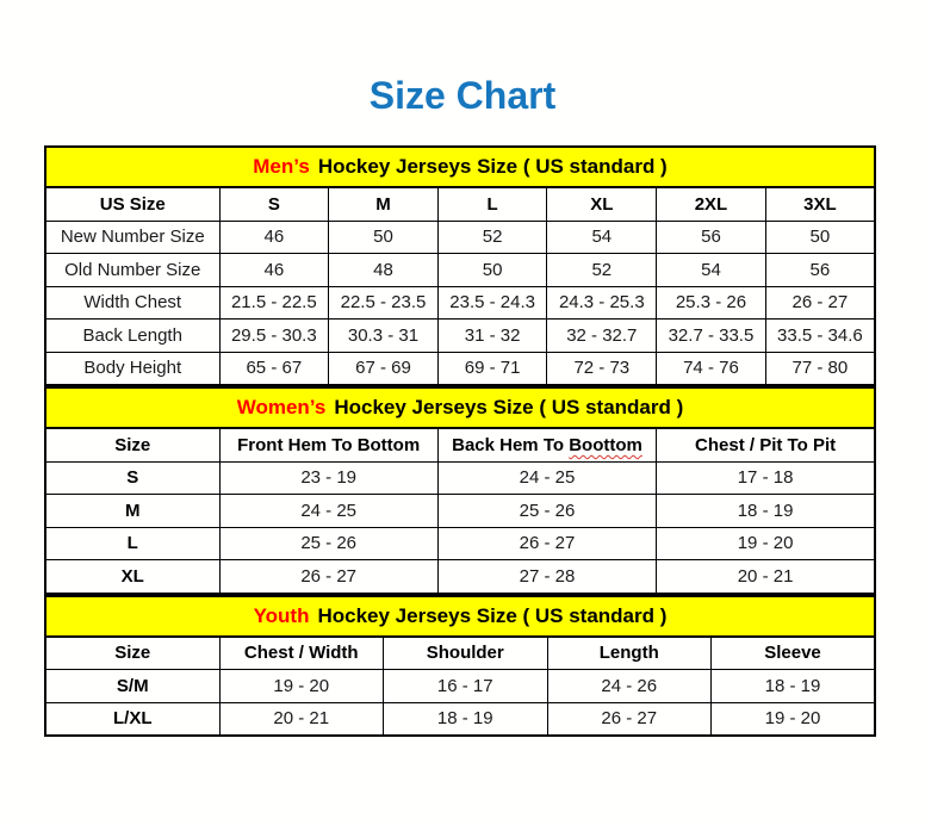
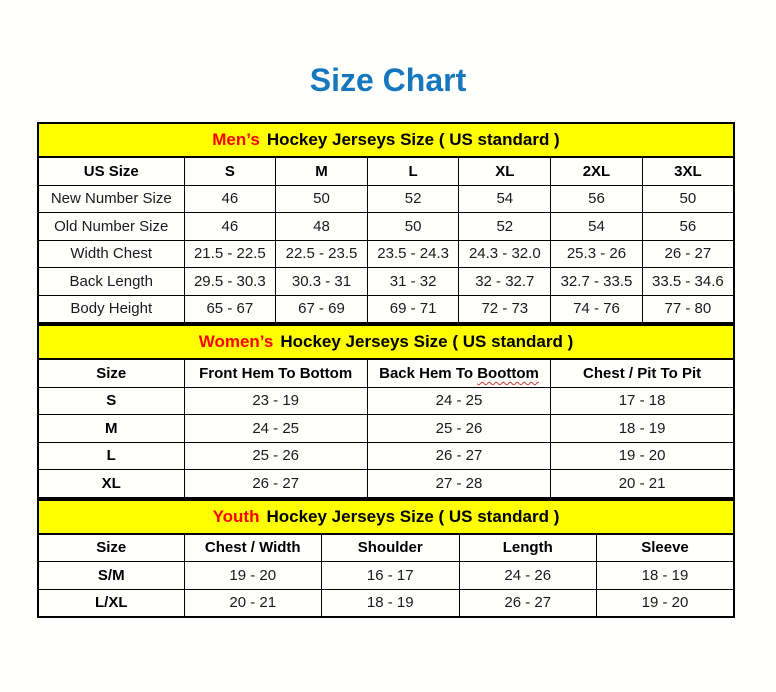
  Size Chart
  Men’s
  Hockey Jerseys Size ( US standard )
  US Size	S	M	L	XL	2XL	3XL
  New Number Size	46	50	52	54	56	50
  Old Number Size	46	48	50	52	54	56
- Width Chest	21.5 - 22.5	22.5 - 23.5	23.5 - 24.3	24.3 - 25.3	25.3 - 26	26 - 27
+ Width Chest	21.5 - 22.5	22.5 - 23.5	23.5 - 24.3	24.3 - 32.0	25.3 - 26	26 - 27
  Back Length	29.5 - 30.3	30.3 - 31	31 - 32	32 - 32.7	32.7 - 33.5	33.5 - 34.6
  Body Height	65 - 67	67 - 69	69 - 71	72 - 73	74 - 76	77 - 80
  Women’s
  Hockey Jerseys Size ( US standard )
  Size	Front Hem To Bottom	Back Hem To Boottom	Chest / Pit To Pit
  S	23 - 19	24 - 25	17 - 18
  M	24 - 25	25 - 26	18 - 19
  L	25 - 26	26 - 27	19 - 20
  XL	26 - 27	27 - 28	20 - 21
  Youth
  Hockey Jerseys Size ( US standard )
  Size	Chest / Width	Shoulder	Length	Sleeve
  S/M	19 - 20	16 - 17	24 - 26	18 - 19
  L/XL	20 - 21	18 - 19	26 - 27	19 - 20
